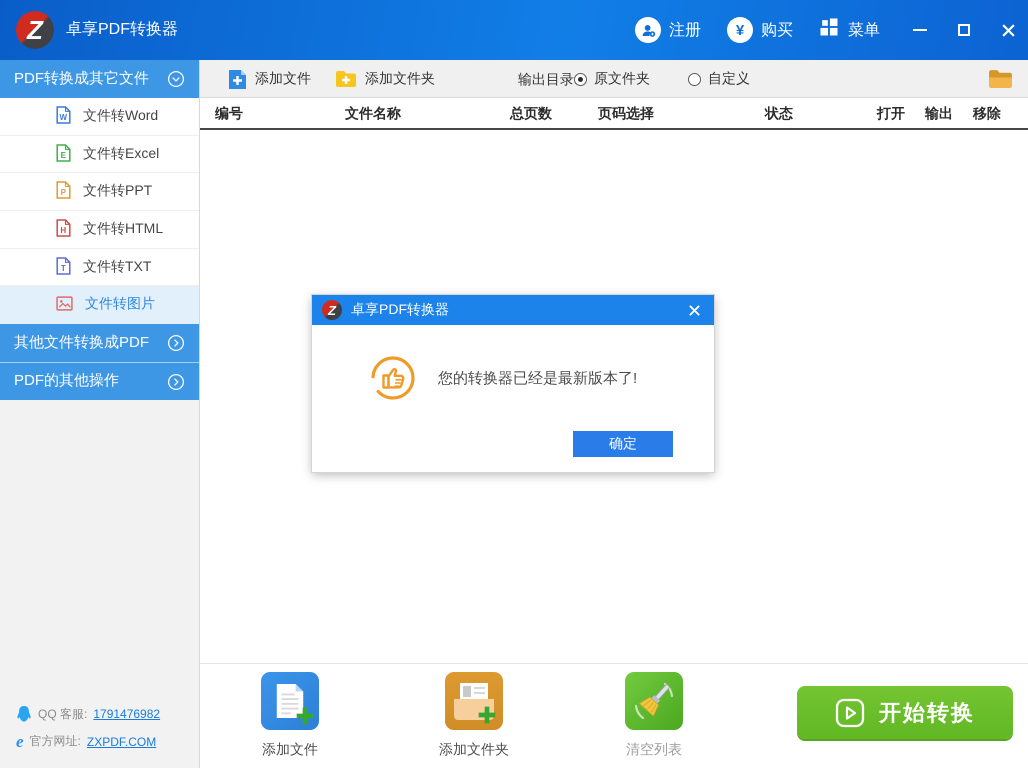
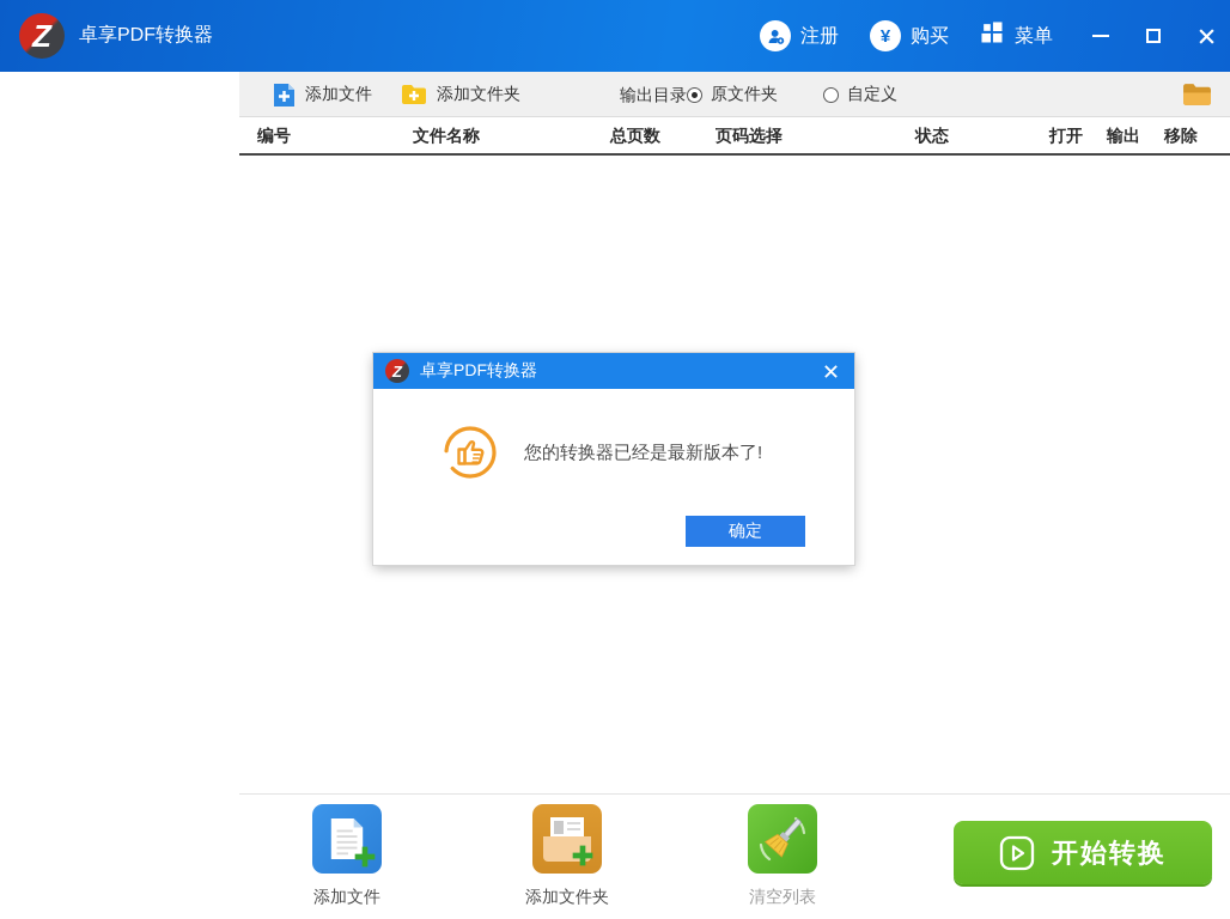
  Z
  卓享PDF转换器
  注册
  ¥
  购买
  菜单
- PDF转换成其它文件
- W
- 文件转Word
- E
- 文件转Excel
- P
- 文件转PPT
- H
- 文件转HTML
- T
- 文件转TXT
- 文件转图片
- 其他文件转换成PDF
- PDF的其他操作
- QQ 客服:
- 1791476982
- e
- 官方网址:
- ZXPDF.COM
  添加文件
  添加文件夹
  输出目录
  原文件夹
  自定义
  编号
  文件名称
  总页数
  页码选择
  状态
  打开
  输出
  移除
  添加文件
  添加文件夹
  清空列表
  开始转换
  Z
  卓享PDF转换器
  您的转换器已经是最新版本了!
  确定
